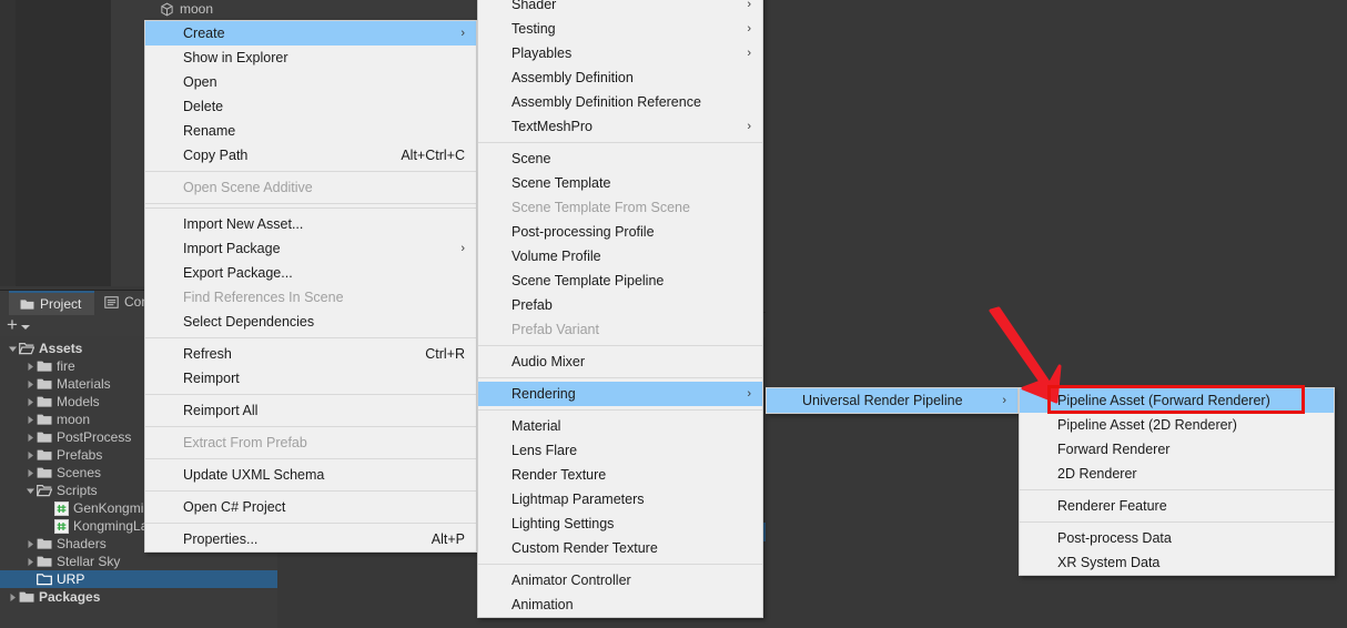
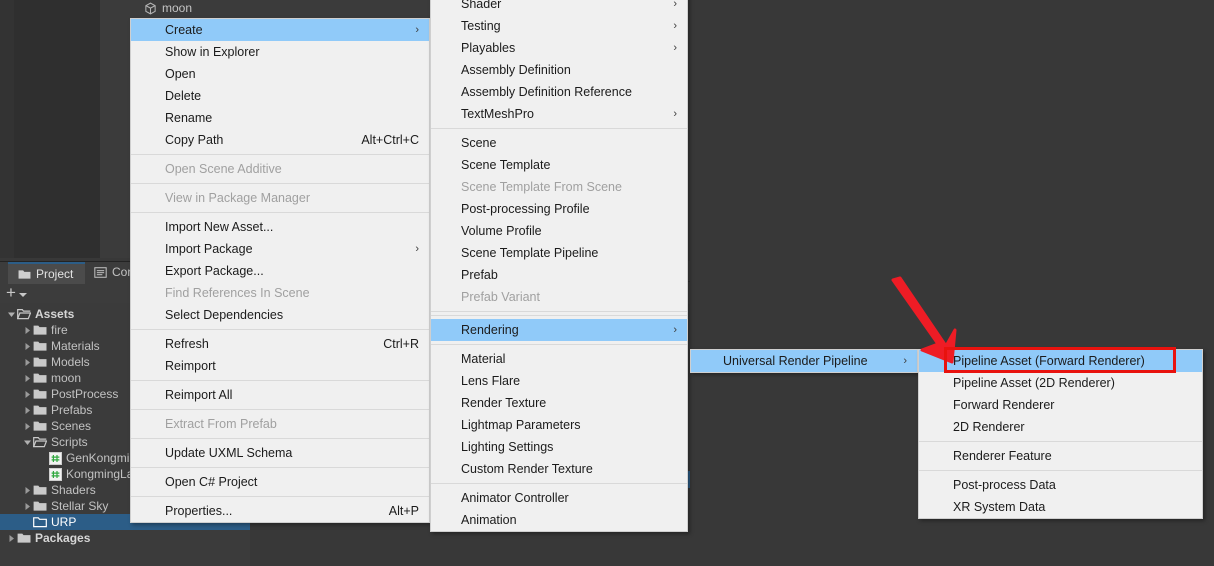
  moon
  Project
  +
  Assets
  fire
  Materials
  Models
  moon
  PostProcess
  Prefabs
  Scenes
  Scripts
  GenKongmi
  KongmingL
  Shaders
  Stellar Sky
  URP
  Packages
  Create
  ›
  Show in Explorer
  Open
  Delete
  Rename
  Copy Path
  Alt+Ctrl+C
  Open Scene Additive
+ View in Package Manager
  Import New Asset...
  Import Package
  ›
  Export Package...
  Find References In Scene
  Select Dependencies
  Refresh
  Ctrl+R
  Reimport
  Reimport All
  Extract From Prefab
  Update UXML Schema
  Open C# Project
  Properties...
  Alt+P
  Shader
  ›
  Testing
  ›
  Playables
  ›
  Assembly Definition
  Assembly Definition Reference
  TextMeshPro
  ›
  Scene
  Scene Template
  Scene Template From Scene
  Post-processing Profile
  Volume Profile
  Scene Template Pipeline
  Prefab
  Prefab Variant
- Audio Mixer
  Rendering
  ›
  Material
  Lens Flare
  Render Texture
  Lightmap Parameters
  Lighting Settings
  Custom Render Texture
  Animator Controller
  Animation
  Universal Render Pipeline
  ›
  Pipeline Asset (Forward Renderer)
  Pipeline Asset (2D Renderer)
  Forward Renderer
  2D Renderer
  Renderer Feature
  Post-process Data
  XR System Data
